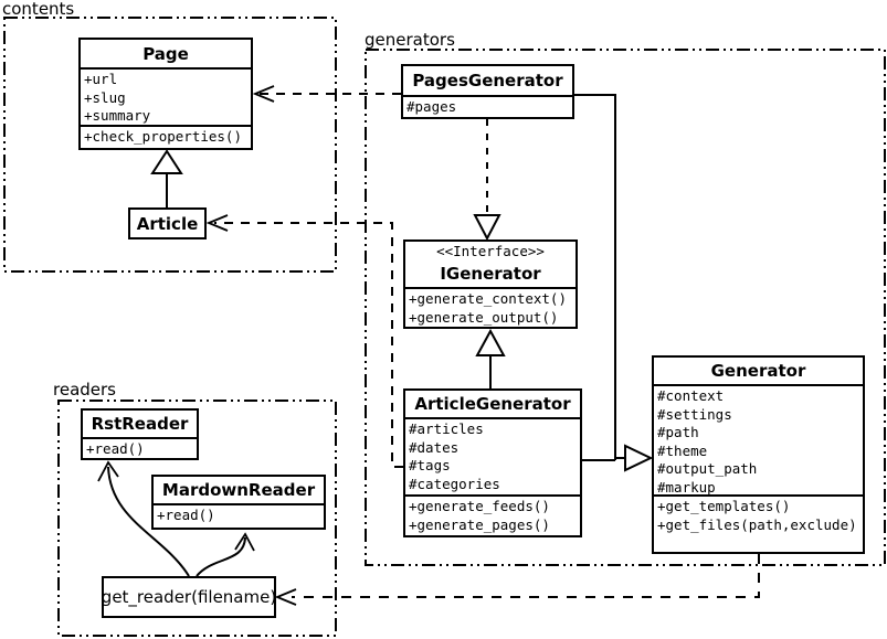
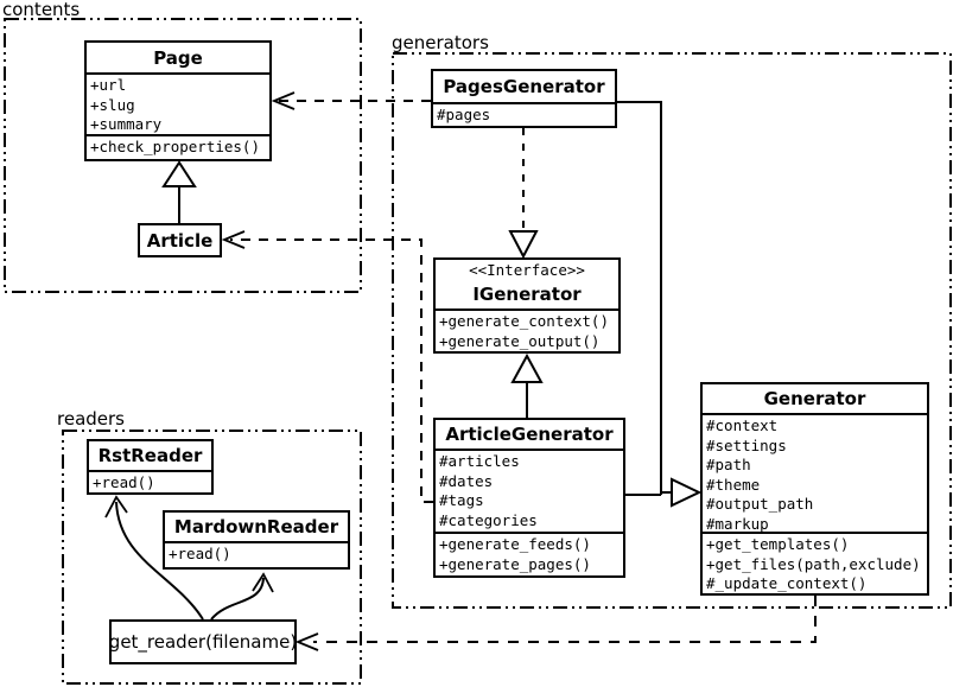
  contents
  generators
  readers
  Page
  +url
  +slug
  +summary
  +check_properties()
  Article
  PagesGenerator
  #pages
  <<Interface>>
  IGenerator
  +generate_context()
  +generate_output()
  ArticleGenerator
  #articles
  #dates
  #tags
  #categories
  +generate_feeds()
  +generate_pages()
  Generator
  #context
  #settings
  #path
  #theme
  #output_path
  #markup
  +get_templates()
  +get_files(path,exclude)
+ #_update_context()
  RstReader
  +read()
  MardownReader
  +read()
  get_reader(filename)
